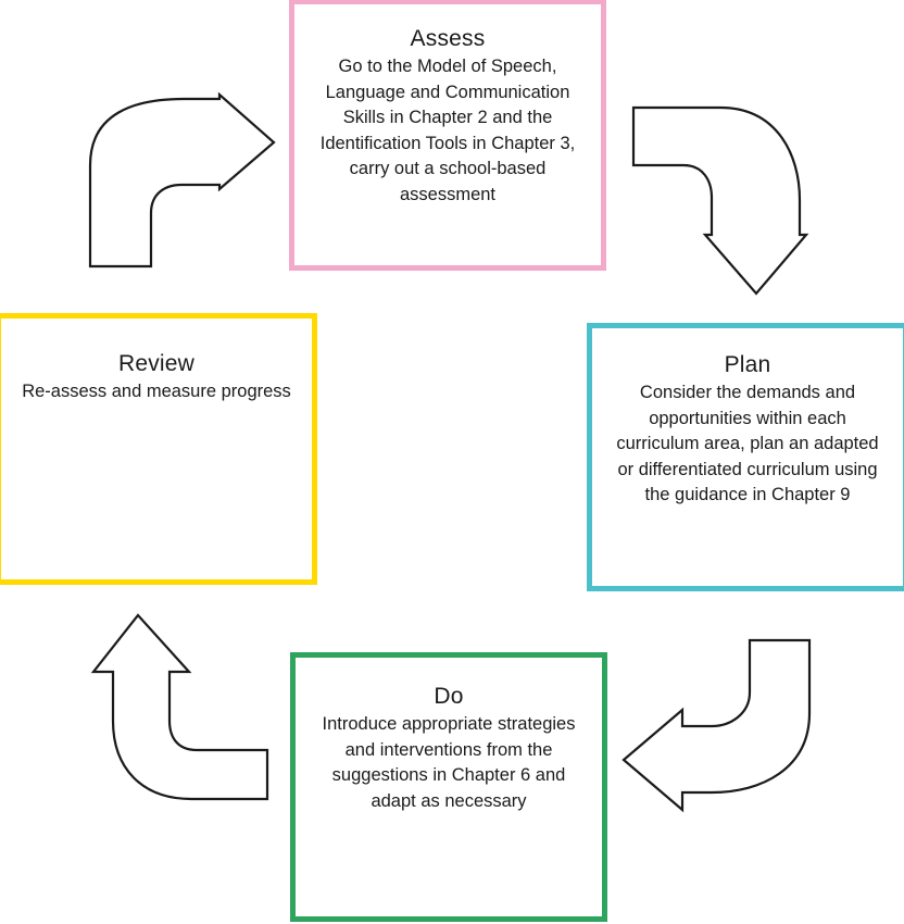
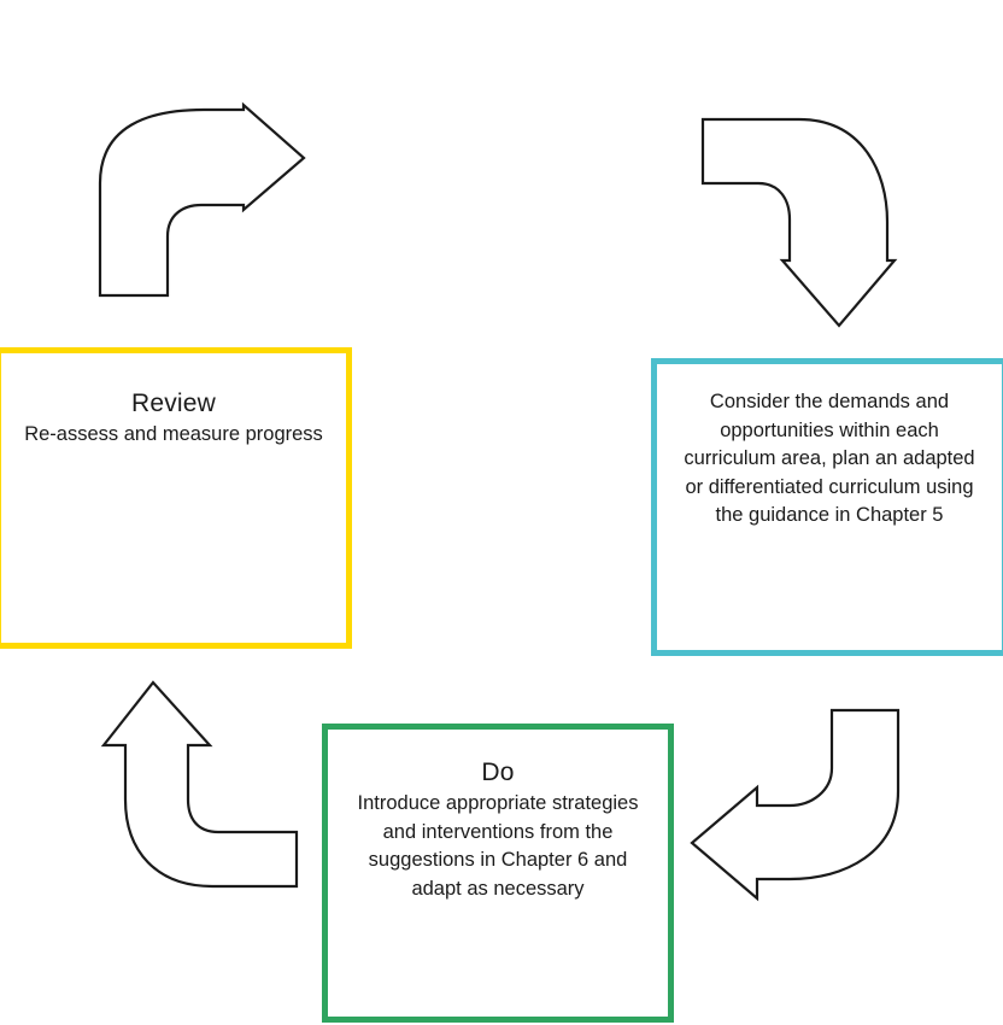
- Assess
- Go to the Model of Speech, Language and Communication Skills in Chapter 2 and the Identification Tools in Chapter 3, carry out a school-based assessment
- Plan
- Consider the demands and opportunities within each curriculum area, plan an adapted or differentiated curriculum using the guidance in Chapter 9
+ Consider the demands and opportunities within each curriculum area, plan an adapted or differentiated curriculum using the guidance in Chapter 5
  Do
  Introduce appropriate strategies and interventions from the suggestions in Chapter 6 and adapt as necessary
  Review
  Re-assess and measure progress
